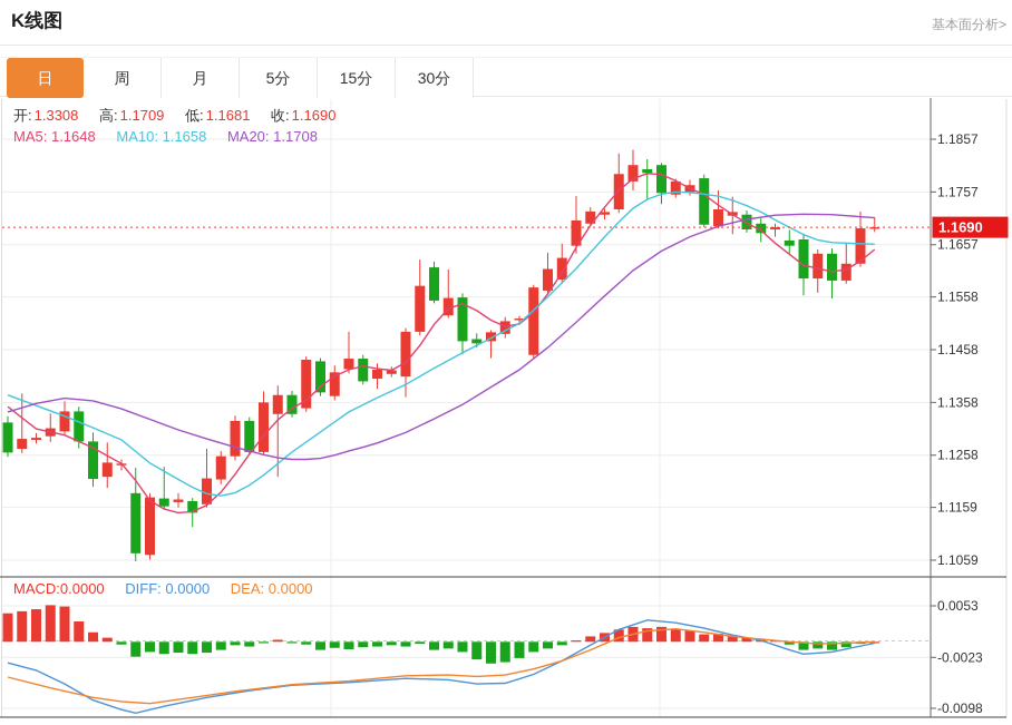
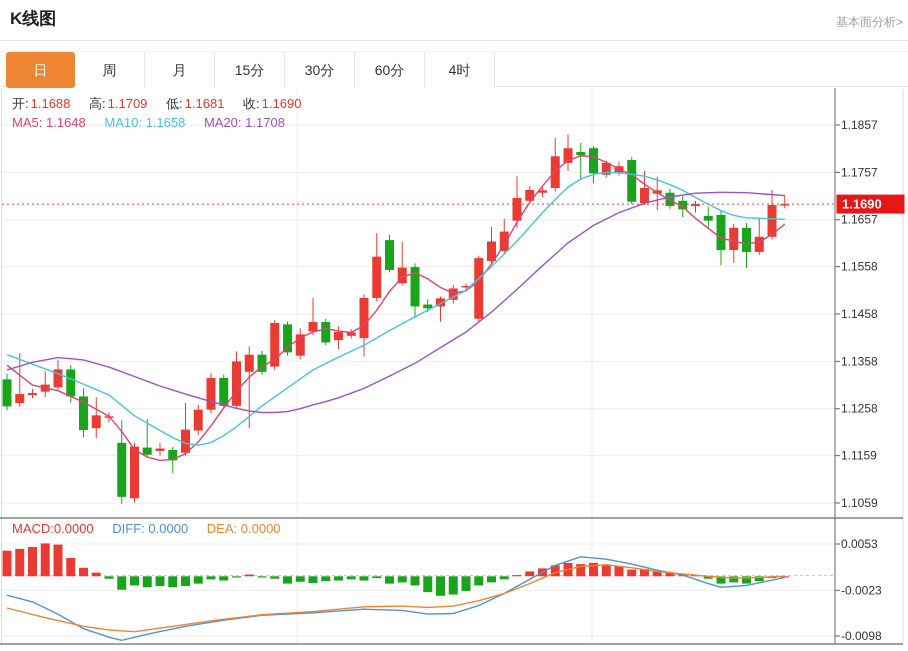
  K线图
  基本面分析>
  日
  周
  月
- 5分
  15分
  30分
+ 60分
+ 4时
  1.1690
  1.1857
  1.1757
  1.1657
  1.1558
  1.1458
  1.1358
  1.1258
  1.1159
  1.1059
  0.0053
  -0.0023
  -0.0098
- 开: 1.3308 高: 1.1709 低: 1.1681 收: 1.1690
+ 开: 1.1688 高: 1.1709 低: 1.1681 收: 1.1690
  MA5: 1.1648 MA10: 1.1658 MA20: 1.1708
  MACD:0.0000 DIFF: 0.0000 DEA: 0.0000
